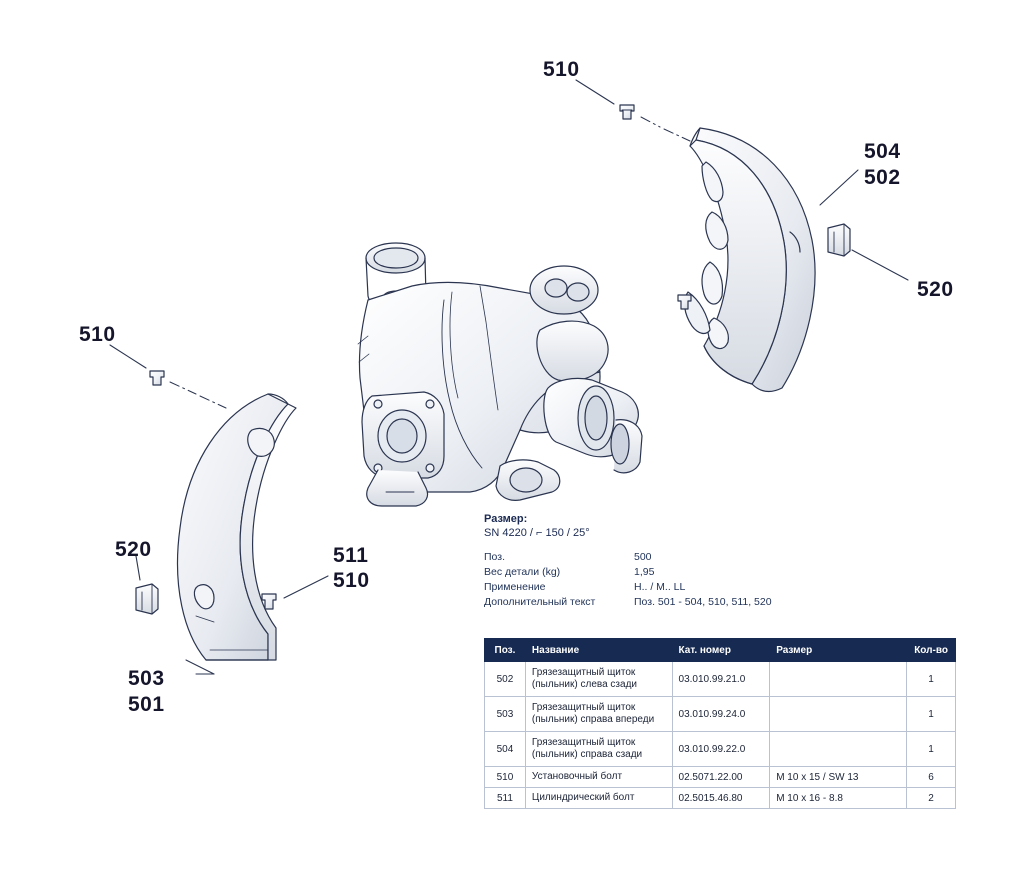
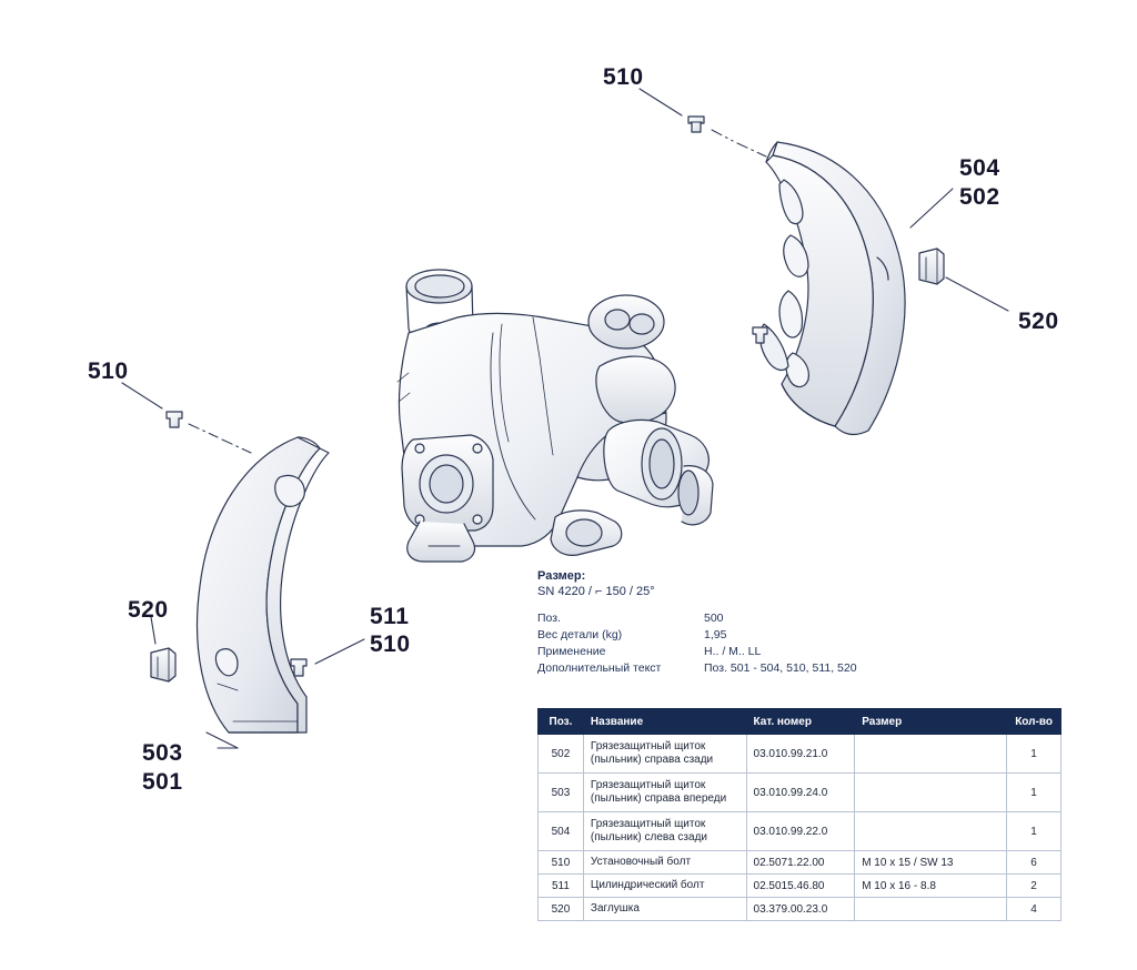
  510
  504
  502
  520
  510
  520
  511
  510
  503
  501
  Размер:
  SN 4220 / ⌐ 150 / 25°
  Поз.
  500
  Вес детали (kg)
  1,95
  Применение
  H.. / M.. LL
  Дополнительный текст
  Поз. 501 - 504, 510, 511, 520
  Поз.	Название	Кат. номер	Размер	Кол-во
- 502	Грязезащитный щиток (пыльник) слева сзади	03.010.99.21.0		1
+ 502	Грязезащитный щиток (пыльник) справа сзади	03.010.99.21.0		1
  503	Грязезащитный щиток (пыльник) справа впереди	03.010.99.24.0		1
- 504	Грязезащитный щиток (пыльник) справа сзади	03.010.99.22.0		1
+ 504	Грязезащитный щиток (пыльник) слева сзади	03.010.99.22.0		1
  510	Установочный болт	02.5071.22.00	M 10 x 15 / SW 13	6
  511	Цилиндрический болт	02.5015.46.80	M 10 x 16 - 8.8	2
+ 520	Заглушка	03.379.00.23.0		4
